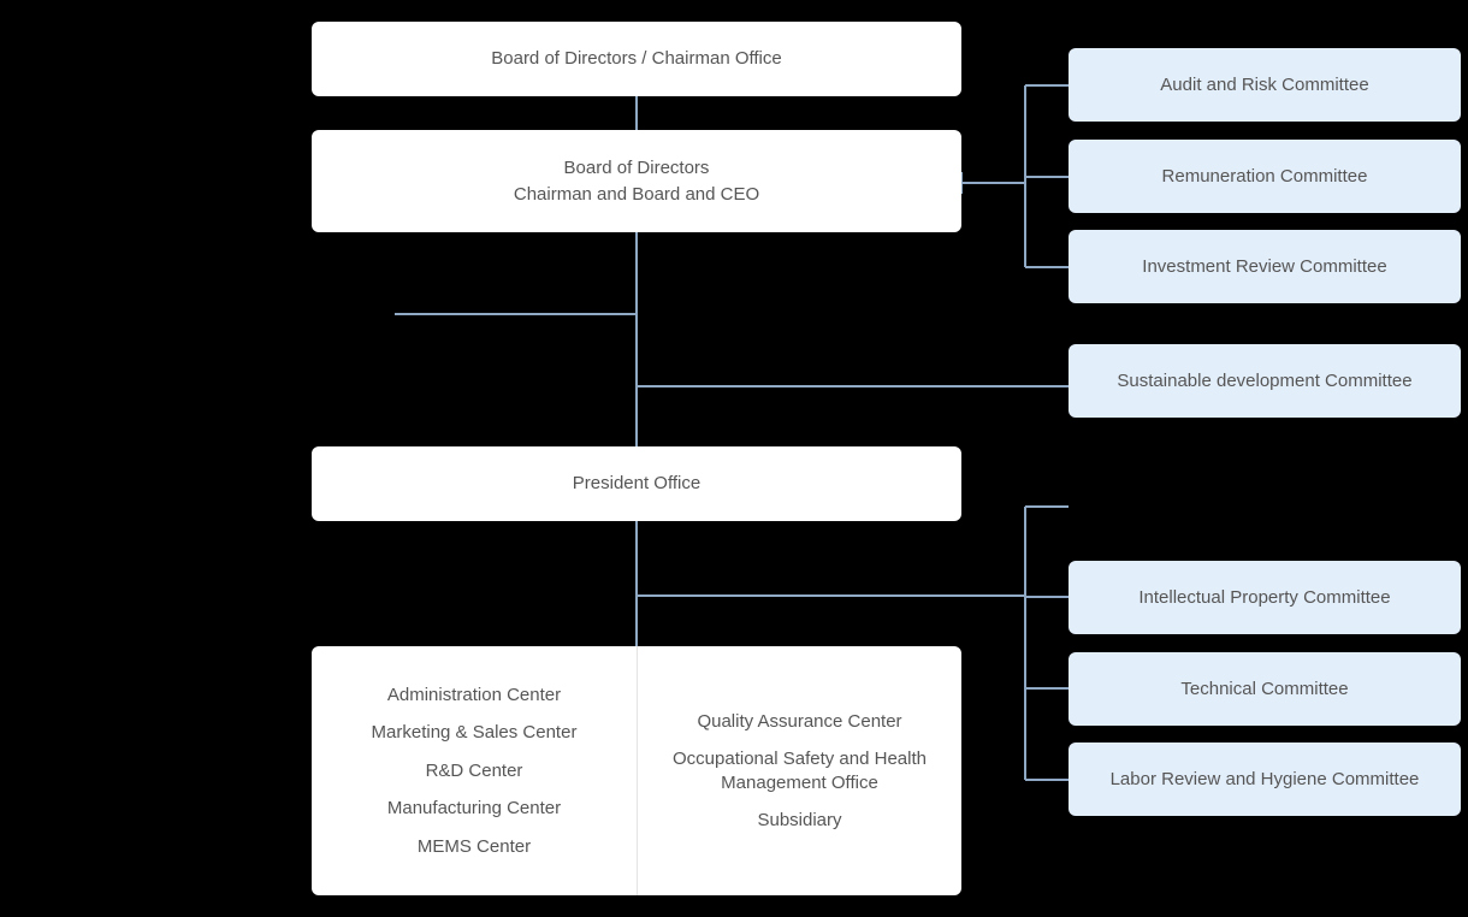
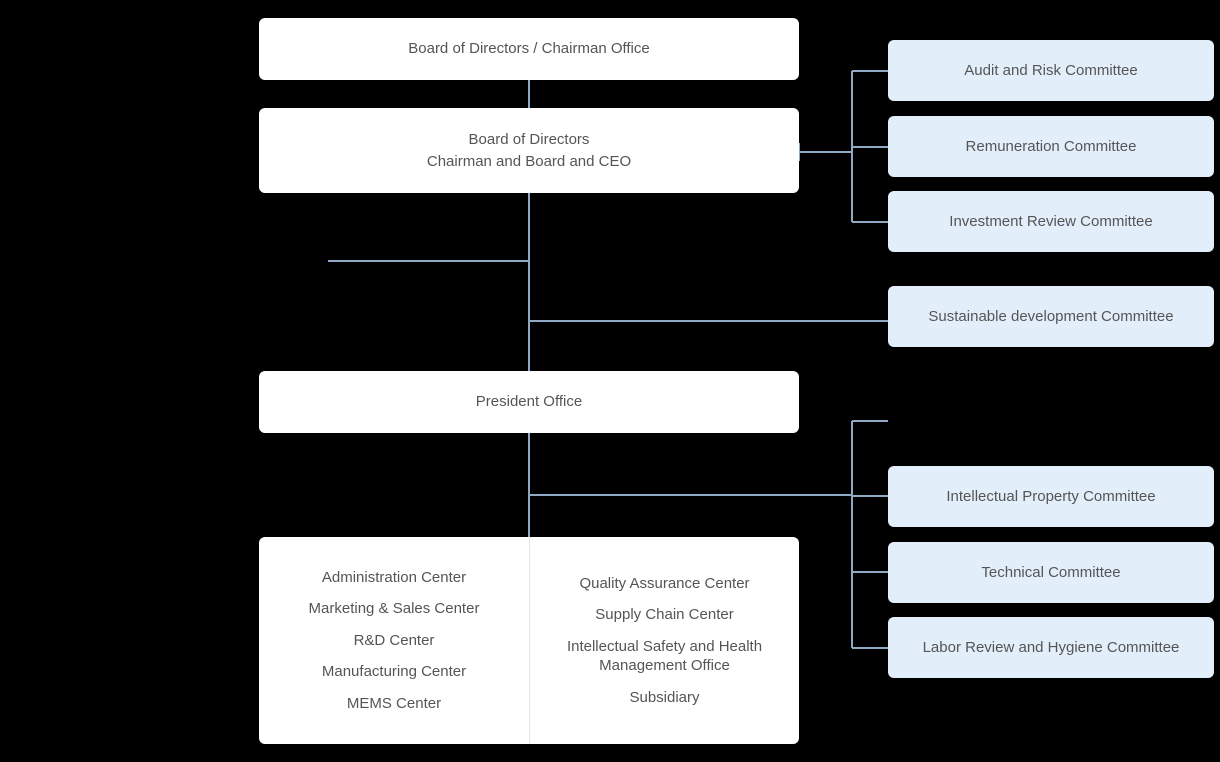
  Board of Directors / Chairman Office
  Board of Directors
  Chairman and Board and CEO
  President Office
  Audit and Risk Committee
  Remuneration Committee
  Investment Review Committee
  Sustainable development Committee
  Intellectual Property Committee
  Technical Committee
  Labor Review and Hygiene Committee
  Administration Center
  Marketing & Sales Center
  R&D Center
  Manufacturing Center
  MEMS Center
  Quality Assurance Center
+ Supply Chain Center
- Occupational Safety and Health Management Office
+ Intellectual Safety and Health Management Office
  Subsidiary
